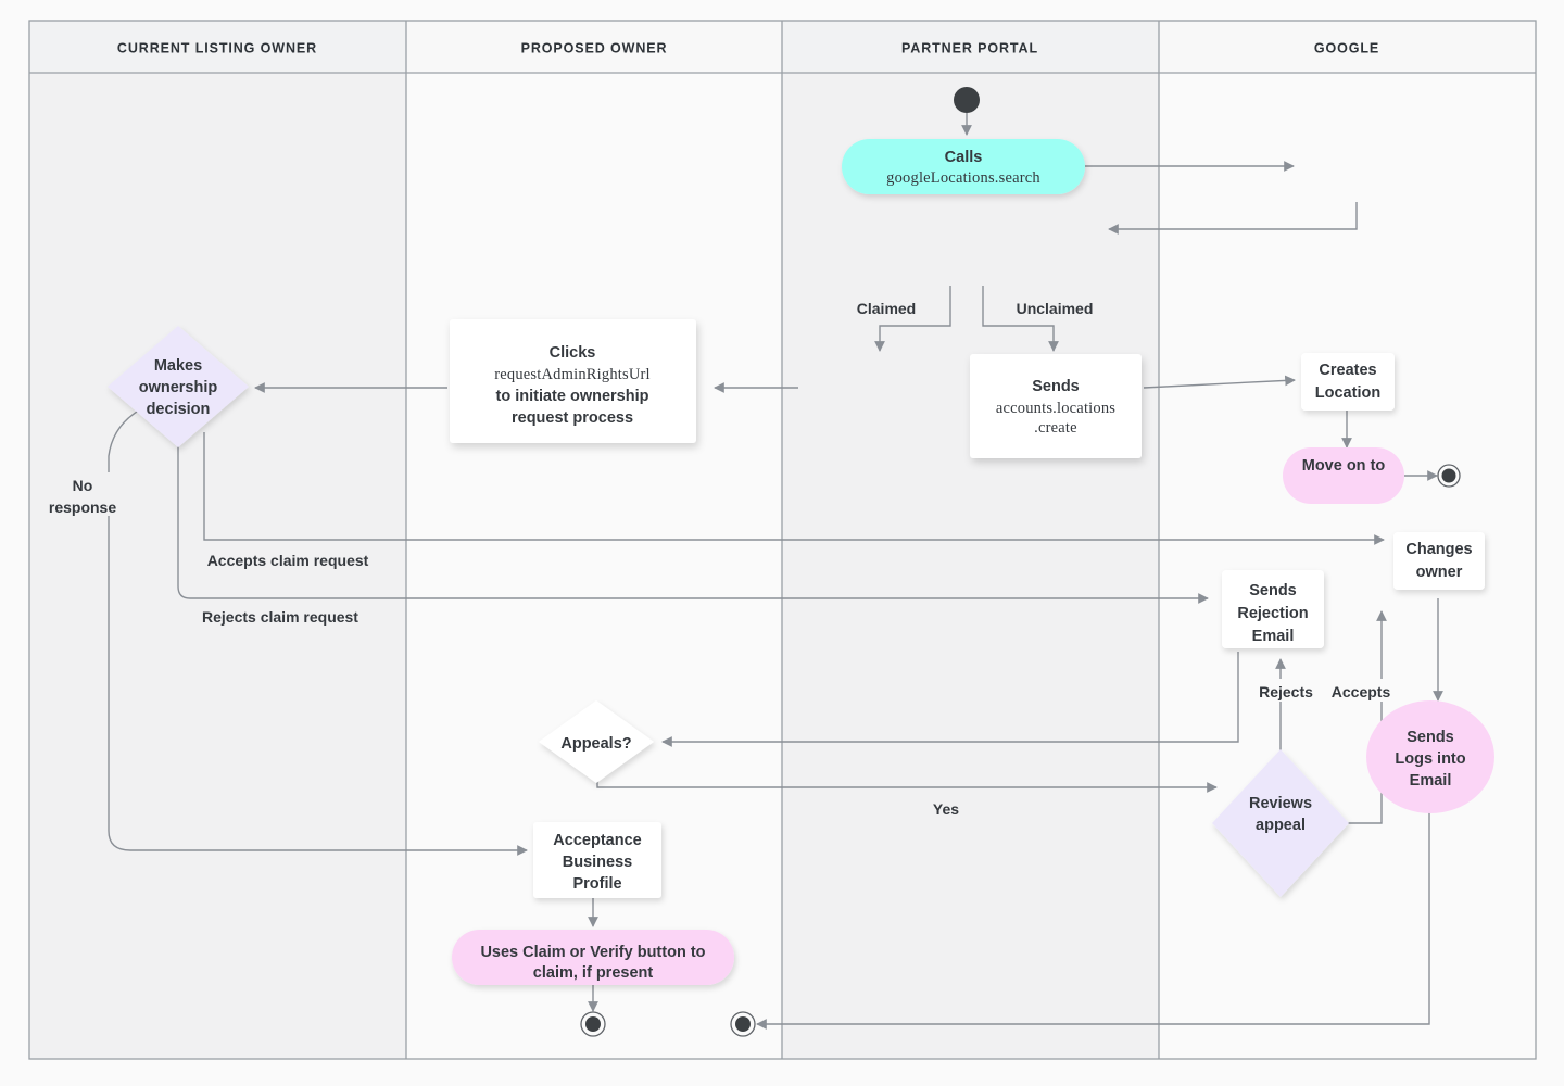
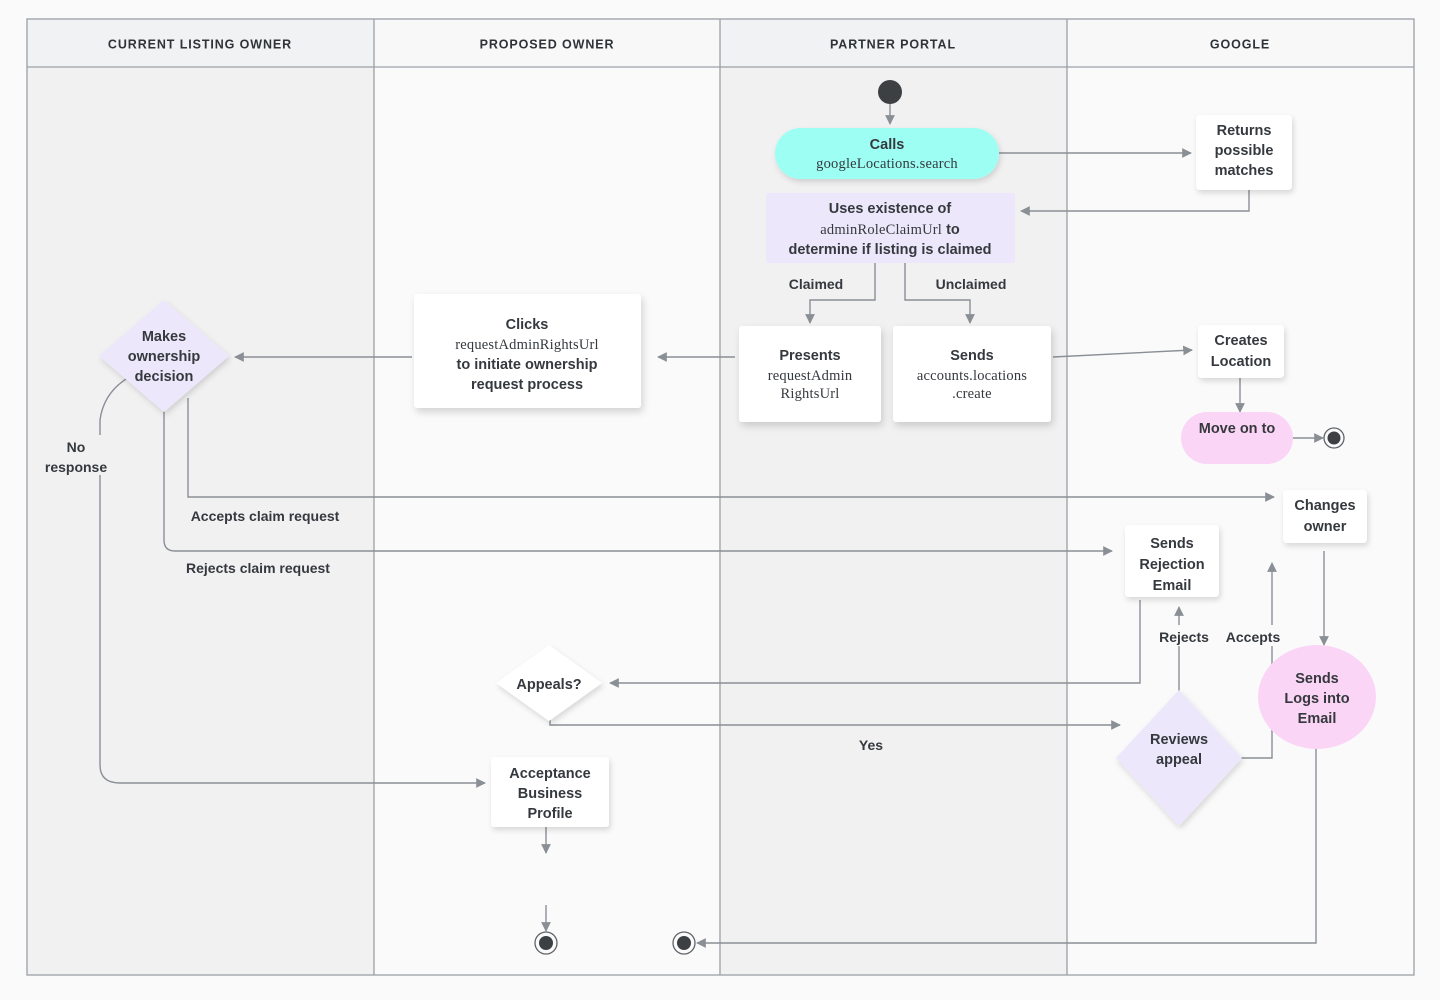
  CURRENT LISTING OWNER
  PROPOSED OWNER
  PARTNER PORTAL
  GOOGLE
  Calls
  googleLocations.search
+ Returns
+ possible
+ matches
+ Uses existence of
+ adminRoleClaimUrl to
+ determine if listing is claimed
+ Presents
+ requestAdmin
+ RightsUrl
  Sends
  accounts.locations
  .create
  Creates
  Location
  Move on to
  Clicks
  requestAdminRightsUrl
  to initiate ownership
  request process
  Makes
  ownership
  decision
  Changes
  owner
  Sends
  Rejection
  Email
  Sends
  Logs into
  Email
  Reviews
  appeal
  Appeals?
  Acceptance
  Business
  Profile
- Uses Claim or Verify button to
- claim, if present
  Claimed
  Unclaimed
  No
  response
  Accepts claim request
  Rejects claim request
  Rejects
  Accepts
  Yes
